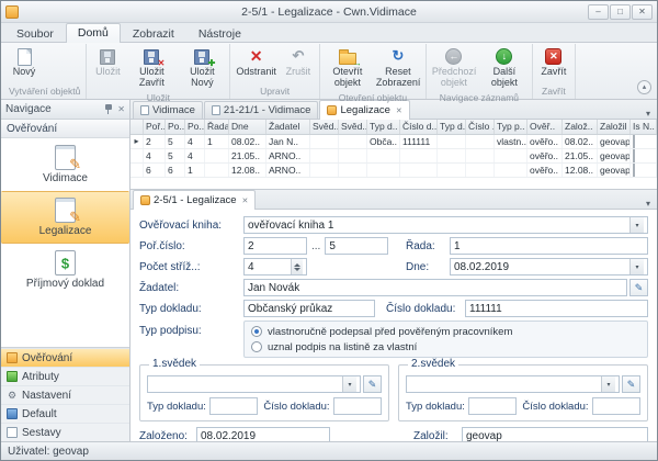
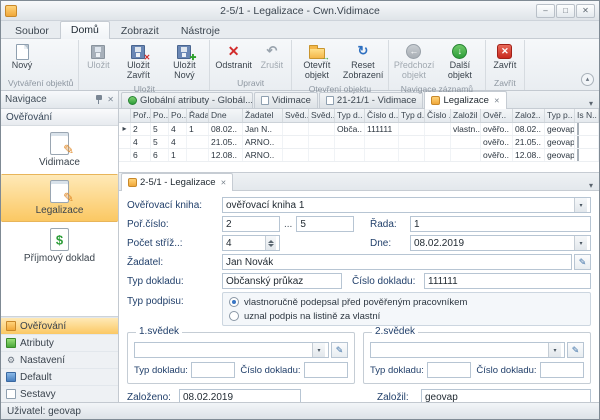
  2-5/1 - Legalizace - Cwn.Vidimace
  –
  □
  ✕
  Soubor
  Domů
  Zobrazit
  Nástroje
  Nový
  Vytváření objektů
  Uložit
  ✕
  Uložit Zavřít
  ✚
  Uložit Nový
  Uložit
  ✕
  Odstranit
  ↶
  Zrušit
  Upravit
  →
  Otevřít objekt
  ↻
  Reset Zobrazení
  Otevření objektu
  ←
  Předchozí objekt
  ↓
  Další objekt
  Navigace záznamů
  ✕
  Zavřít
  Zavřít
  Navigace
  ✕
  Ověřování
  Vidimace
  Legalizace
  Příjmový doklad
  Ověřování
  Atributy
  ⚙
  Nastavení
  Default
  Sestavy
+ Globální atributy - Globál...
  Vidimace
  21-21/1 - Vidimace
  Legalizace
  ▾
  Poř..
  Po..
  Po..
  Řada
  Dne
  Žadatel
  Svěd..
  Svěd..
  Typ d..
  Číslo d..
  Typ d.
  Číslo .
- Typ p..
+ Založil
  Ověř..
  Založ..
- Založil
+ Typ p..
  Is N..
  ▸
  2
  5
  4
  1
  08.02..
  Jan N..
  Obča..
  111111
  vlastn..
  ověřo..
  08.02..
  geovap
  4
  5
  4
  21.05..
  ARNO..
  ověřo..
  21.05..
  geovap
  6
  6
  1
  12.08..
  ARNO..
  ověřo..
  12.08..
  geovap
  2-5/1 - Legalizace
  ▾
  Ověřovací kniha:
  ověřovací kniha 1
  Poř.číslo:
  2
  ...
  5
  Řada:
  1
  Počet stříž..:
  4
  Dne:
  08.02.2019
  Žadatel:
  Jan Novák
  ✎
  Typ dokladu:
  Občanský průkaz
  Číslo dokladu:
  111111
  Typ podpisu:
  vlastnoručně podepsal před pověřeným pracovníkem
  uznal podpis na listině za vlastní
  1.svědek
  ✎
  Typ dokladu:
  Číslo dokladu:
  2.svědek
  ✎
  Typ dokladu:
  Číslo dokladu:
  Založeno:
  08.02.2019
  Založil:
  geovap
  Uživatel: geovap
